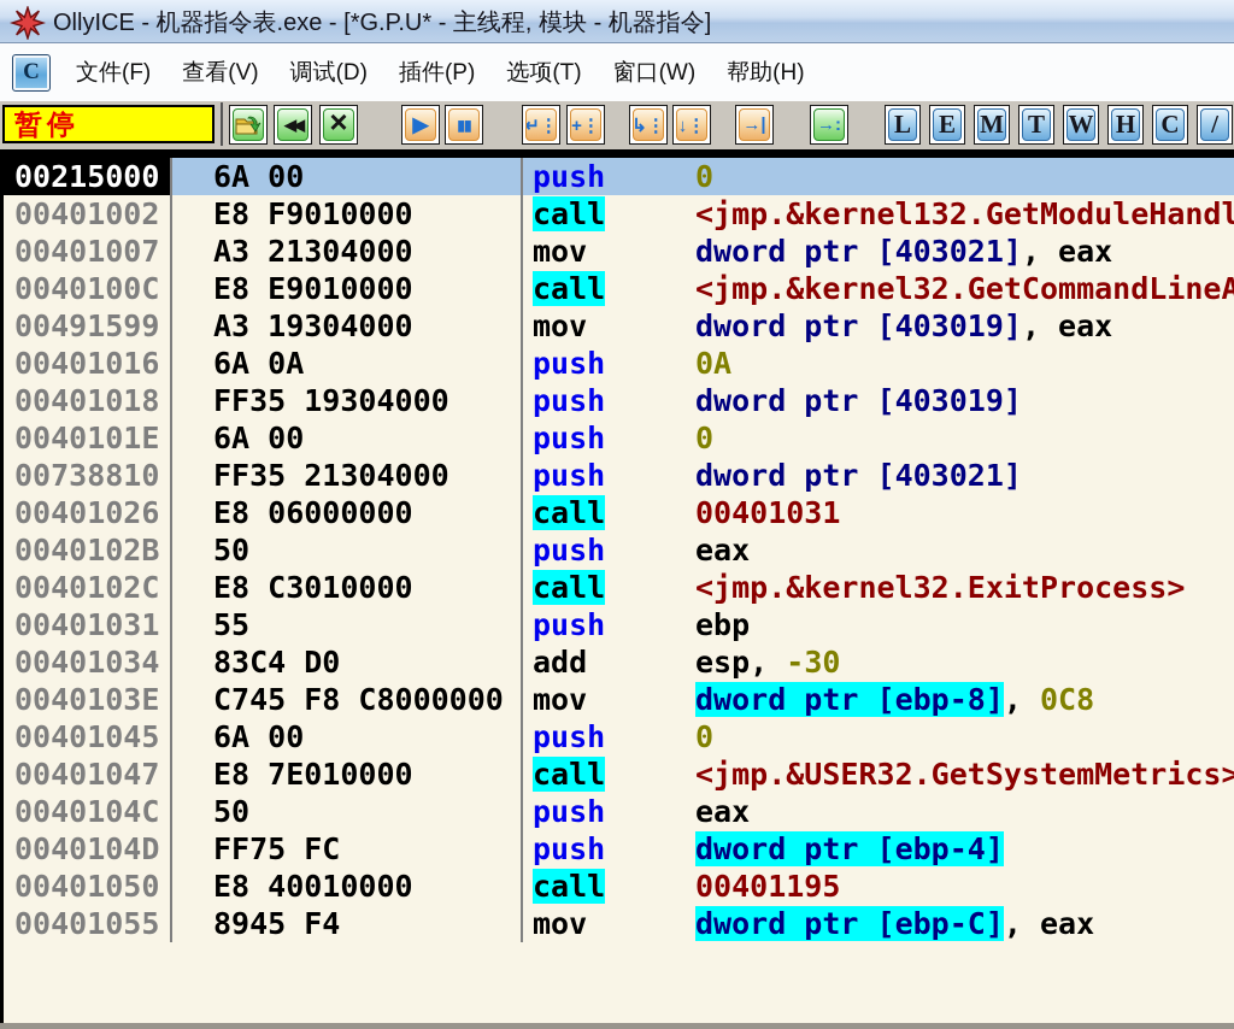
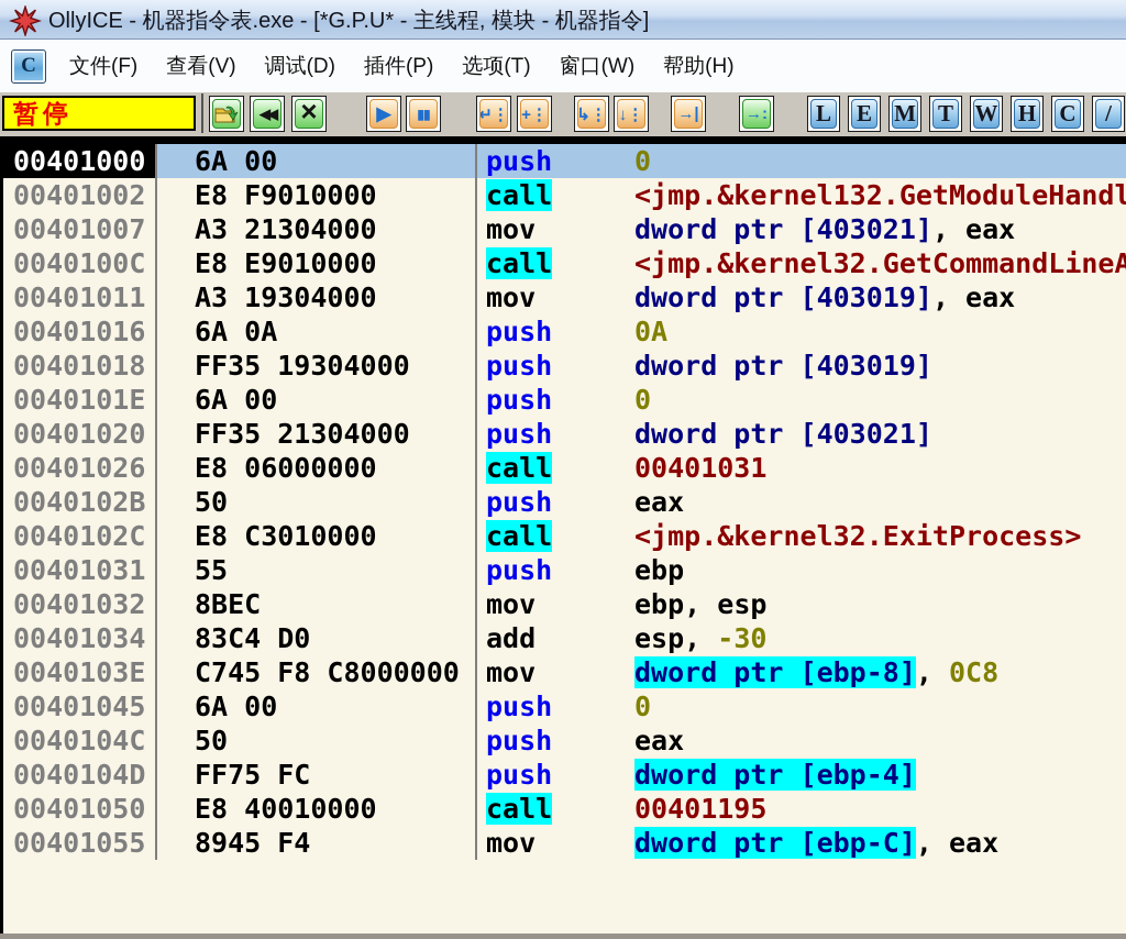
  OllyICE - 机器指令表.exe - [*G.P.U* - 主线程, 模块 - 机器指令]
  C
  文件(F)
  查看(V)
  调试(D)
  插件(P)
  选项(T)
  窗口(W)
  帮助(H)
  暂停
  ◀◀
  ×
  ▶
  ▮▮
  ↵⋮
  +⋮
  ↳⋮
  ↓⋮
  →|
  →:
  L
  E
  M
  T
  W
  H
  C
  /
- 00215000
+ 00401000
  6A 00
  push 0
  00401002
  E8 F9010000
  call <jmp.&kernel132.GetModuleHandl
  00401007
  A3 21304000
  mov dword ptr [403021], eax
  0040100C
  E8 E9010000
  call <jmp.&kernel32.GetCommandLineA
- 00491599
+ 00401011
  A3 19304000
  mov dword ptr [403019], eax
  00401016
  6A 0A
  push 0A
  00401018
  FF35 19304000
  push dword ptr [403019]
  0040101E
  6A 00
  push 0
- 00738810
+ 00401020
  FF35 21304000
  push dword ptr [403021]
  00401026
  E8 06000000
  call 00401031
  0040102B
  50
  push eax
  0040102C
  E8 C3010000
  call <jmp.&kernel32.ExitProcess>
  00401031
  55
  push ebp
+ 00401032
+ 8BEC
+ mov ebp, esp
  00401034
  83C4 D0
  add esp, -30
  0040103E
  C745 F8 C8000000
  mov dword ptr [ebp-8], 0C8
  00401045
  6A 00
  push 0
- 00401047
- E8 7E010000
- call <jmp.&USER32.GetSystemMetrics>
  0040104C
  50
  push eax
  0040104D
  FF75 FC
  push dword ptr [ebp-4]
  00401050
  E8 40010000
  call 00401195
  00401055
  8945 F4
  mov dword ptr [ebp-C], eax
